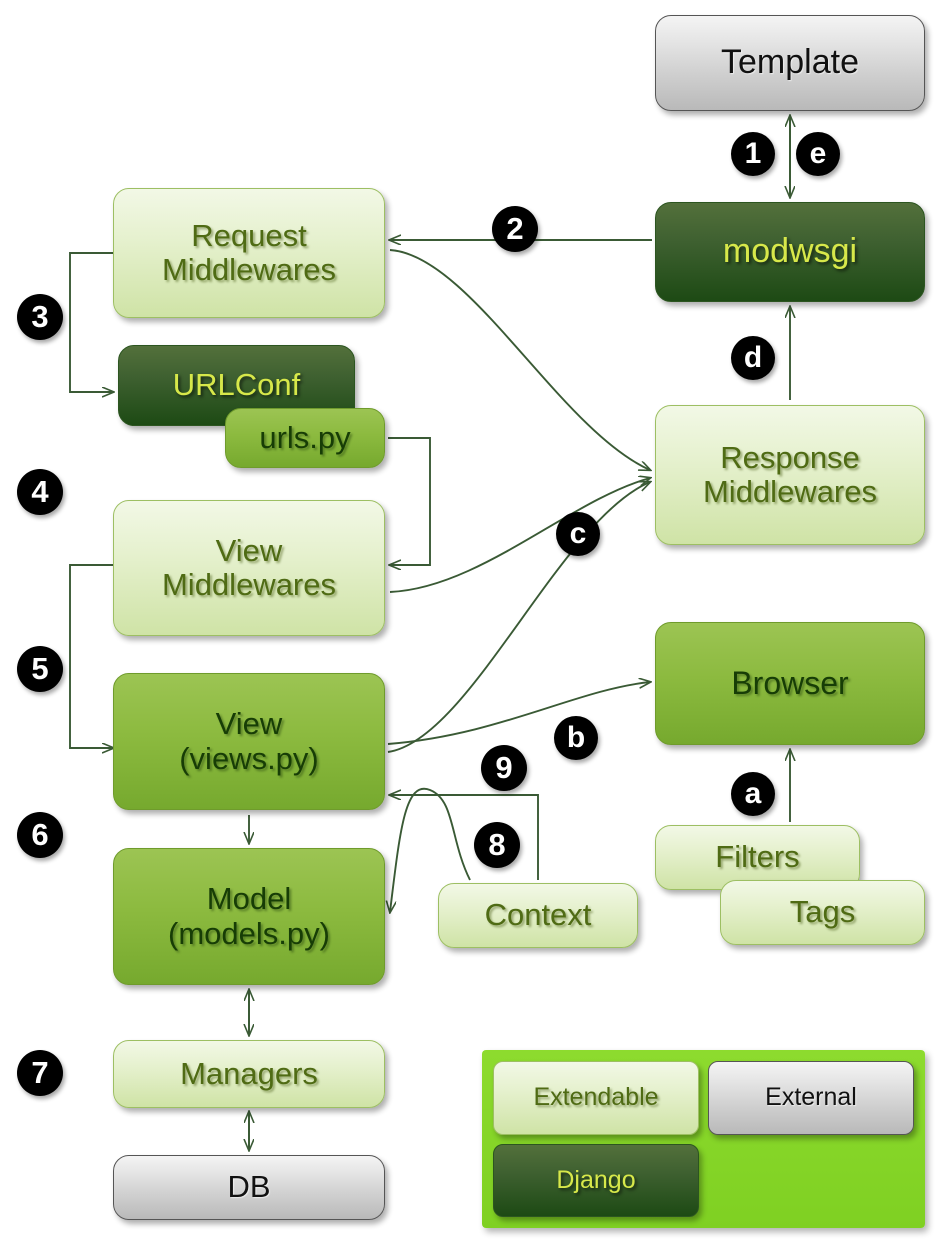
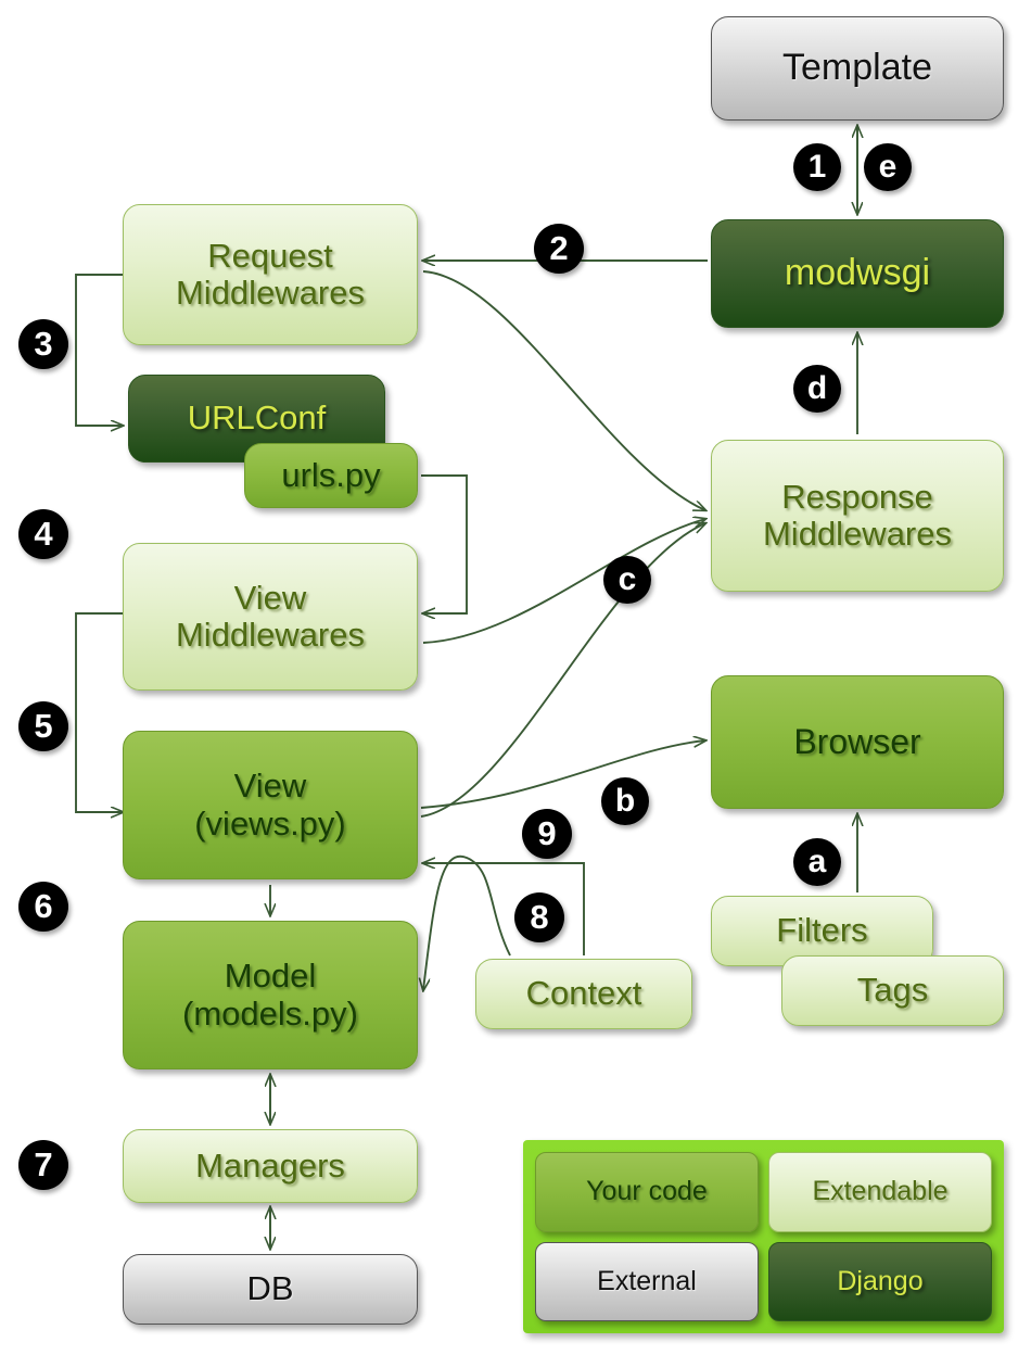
  Template
  modwsgi
  Request
  Middlewares
  URLConf
  urls.py
  View
  Middlewares
  View
  (views.py)
  Model
  (models.py)
  Managers
  DB
  Response
  Middlewares
  Browser
  Filters
  Tags
  Context
  1
  e
  2
  3
  4
  5
  6
  7
  8
  9
  a
  b
  c
  d
+ Your code
  Extendable
  External
  Django
